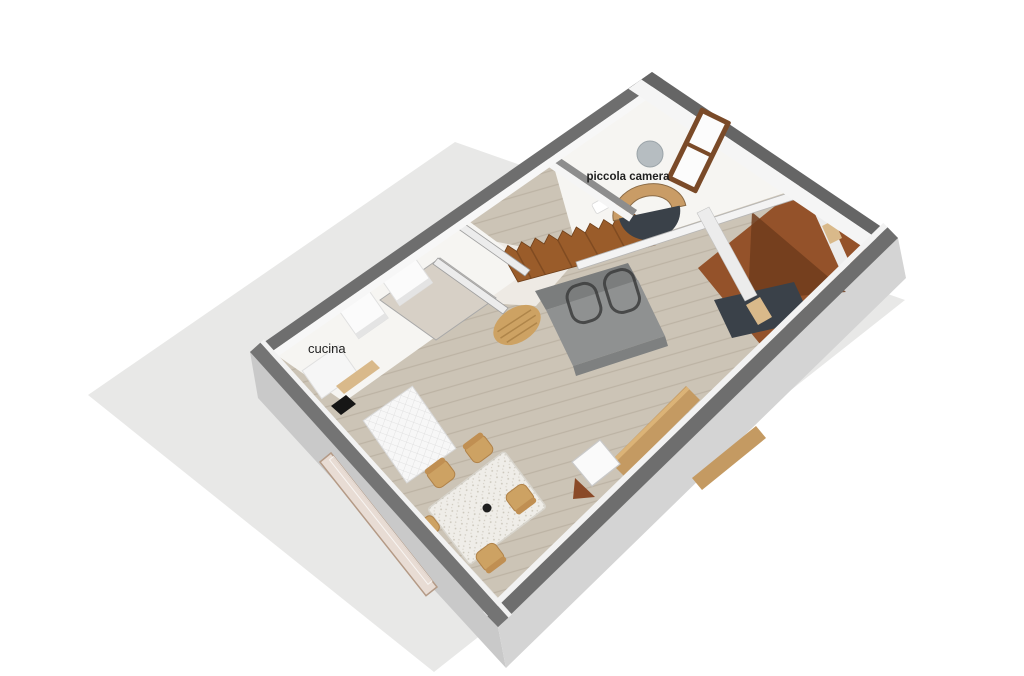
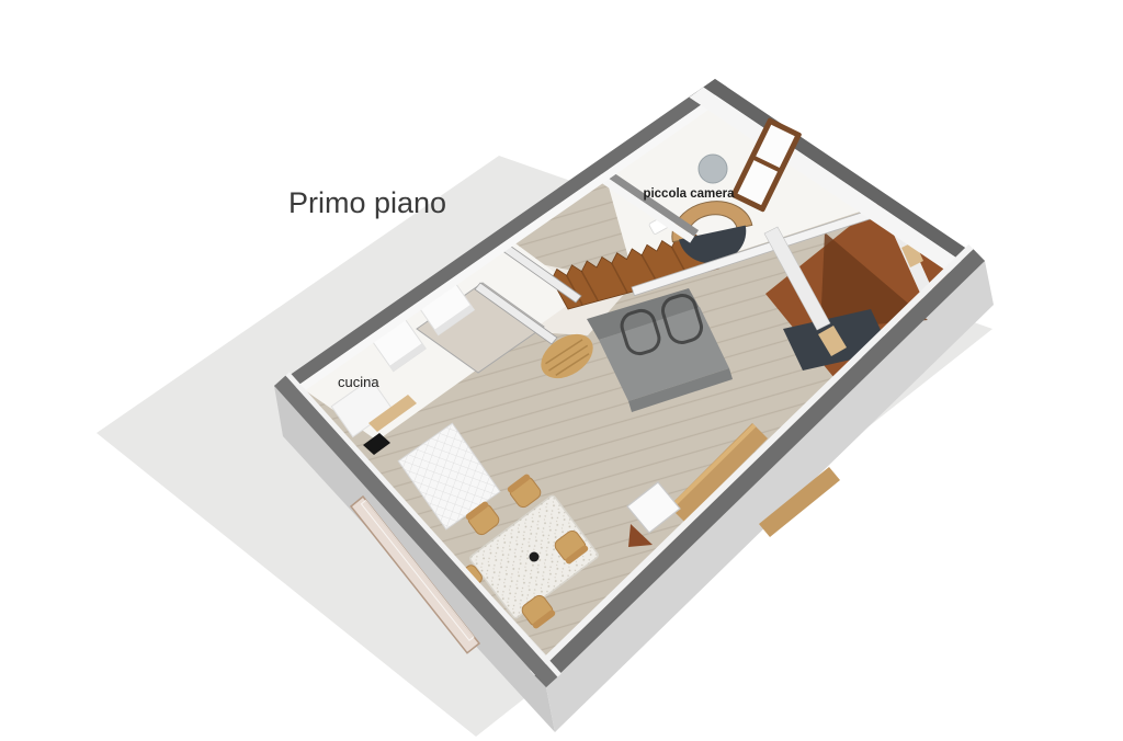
+ Primo piano
  piccola camera
  cucina
